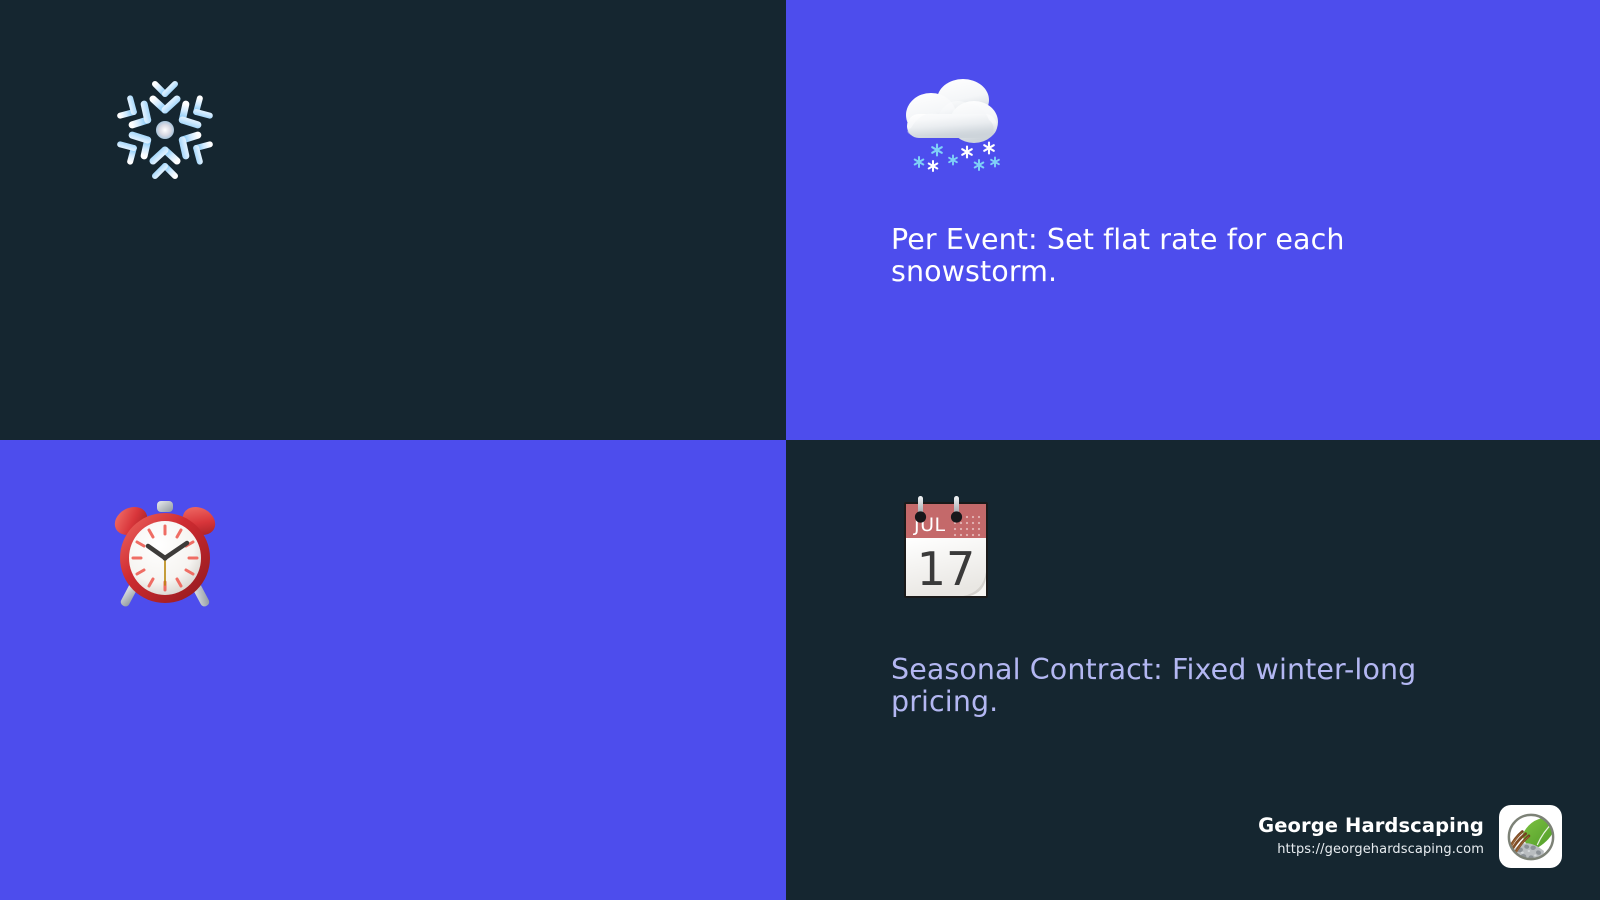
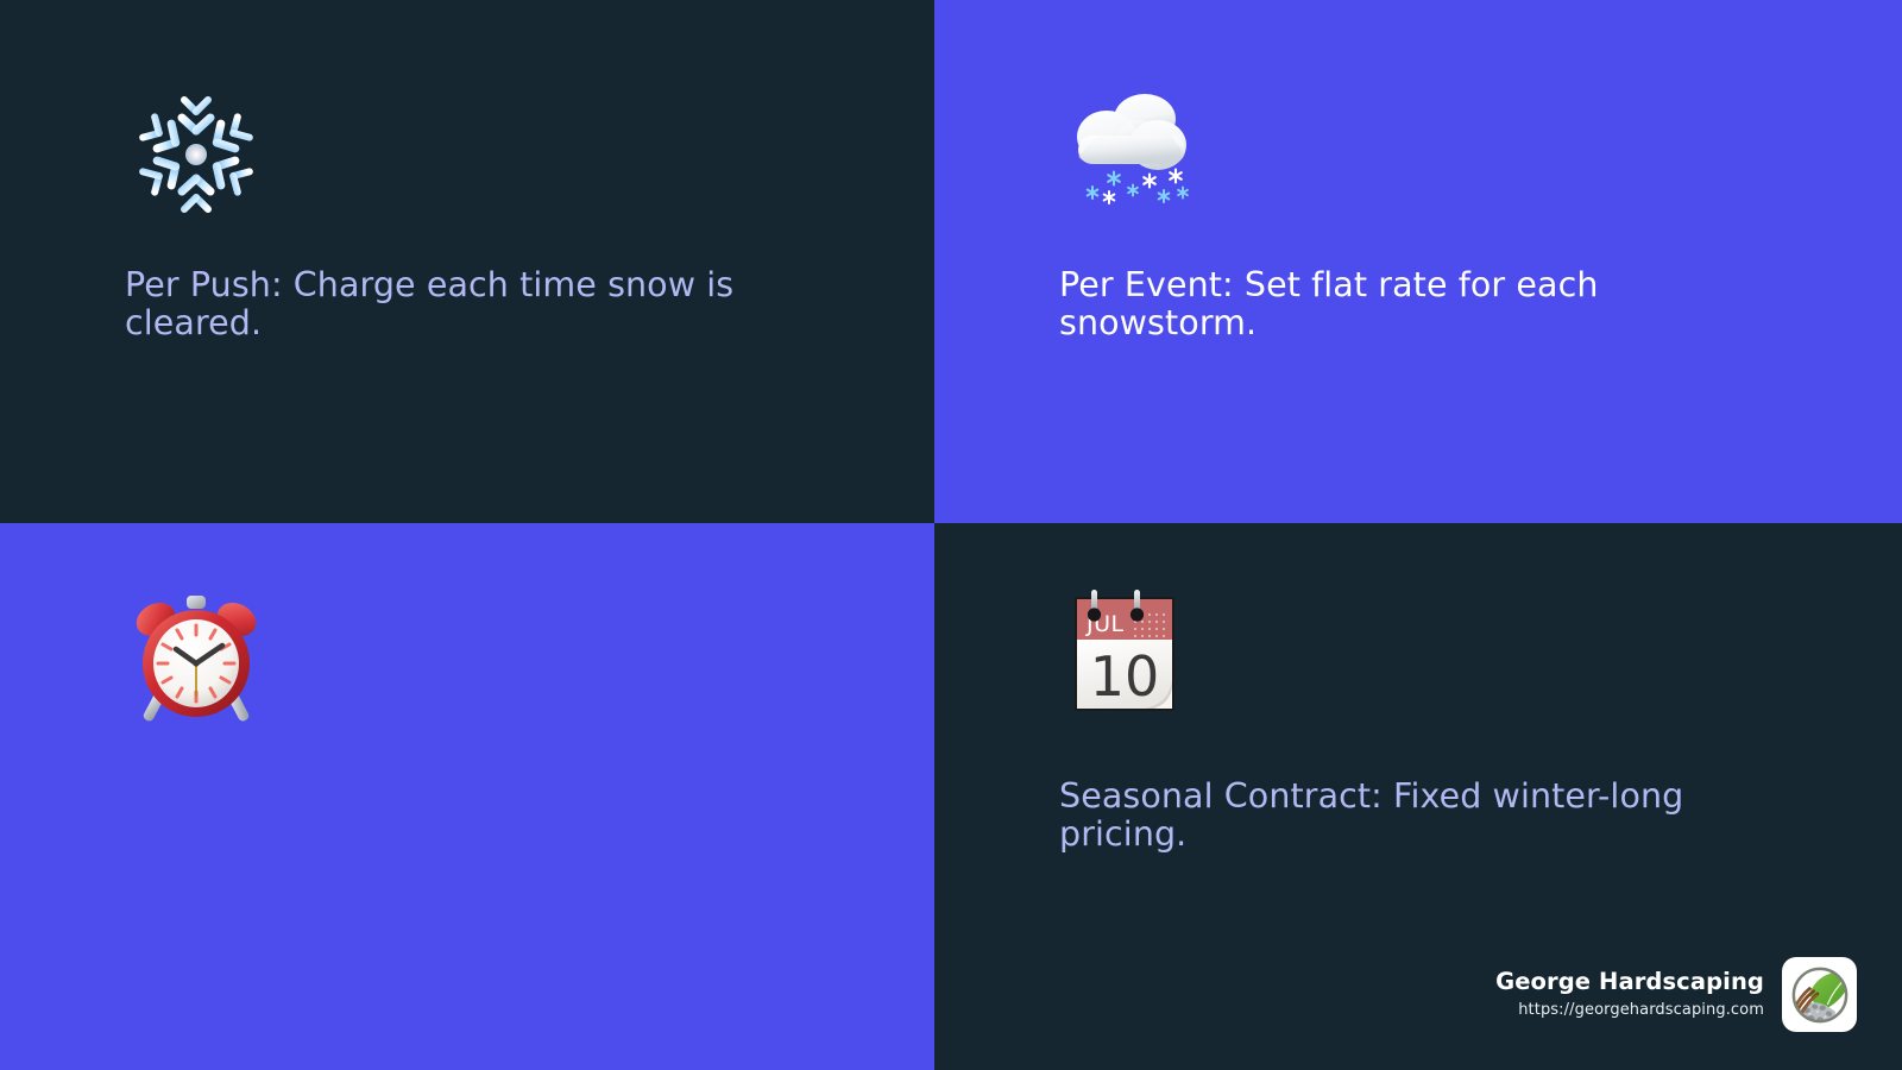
+ Per Push: Charge each time snow is
+ cleared.
  Per Event: Set flat rate for each
  snowstorm.
  JUL
- 17
+ 10
  Seasonal Contract: Fixed winter-long
  pricing.
  George Hardscaping
  https://georgehardscaping.com
